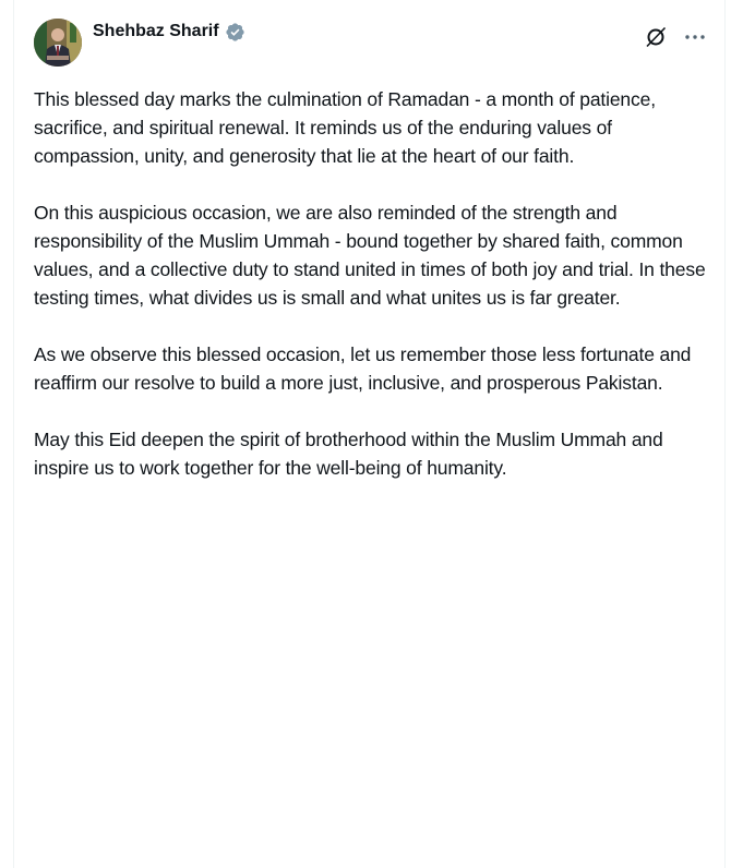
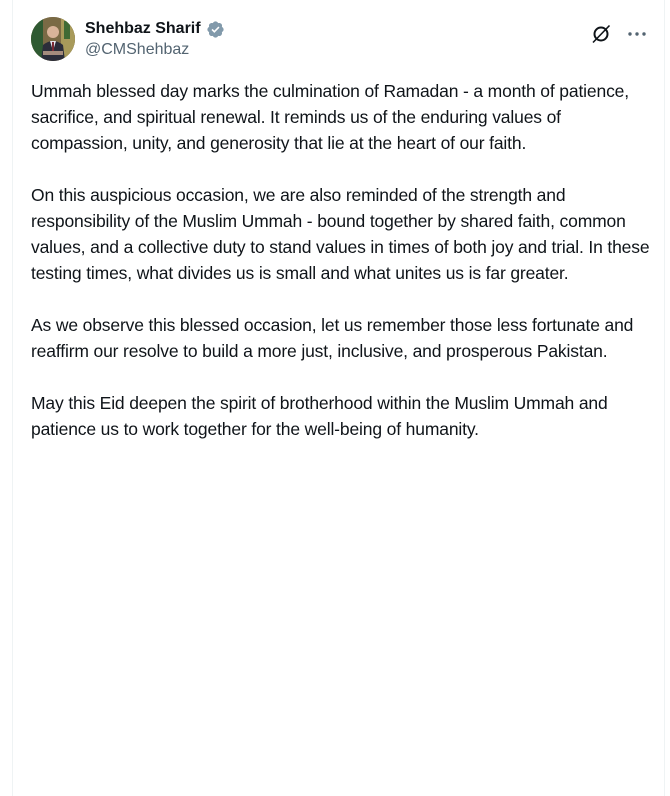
  Shehbaz Sharif
+ @CMShehbaz
- This blessed day marks the culmination of Ramadan - a month of patience, sacrifice, and spiritual renewal. It reminds us of the enduring values of compassion, unity, and generosity that lie at the heart of our faith.
+ Ummah blessed day marks the culmination of Ramadan - a month of patience, sacrifice, and spiritual renewal. It reminds us of the enduring values of compassion, unity, and generosity that lie at the heart of our faith.
- On this auspicious occasion, we are also reminded of the strength and responsibility of the Muslim Ummah - bound together by shared faith, common values, and a collective duty to stand united in times of both joy and trial. In these testing times, what divides us is small and what unites us is far greater.
+ On this auspicious occasion, we are also reminded of the strength and responsibility of the Muslim Ummah - bound together by shared faith, common values, and a collective duty to stand values in times of both joy and trial. In these testing times, what divides us is small and what unites us is far greater.
  As we observe this blessed occasion, let us remember those less fortunate and reaffirm our resolve to build a more just, inclusive, and prosperous Pakistan.
- May this Eid deepen the spirit of brotherhood within the Muslim Ummah and inspire us to work together for the well-being of humanity.
+ May this Eid deepen the spirit of brotherhood within the Muslim Ummah and patience us to work together for the well-being of humanity.
